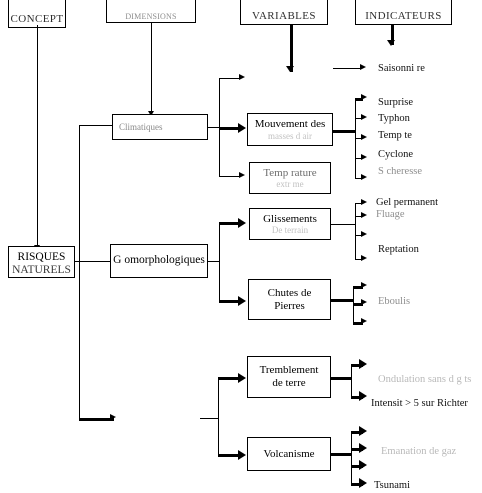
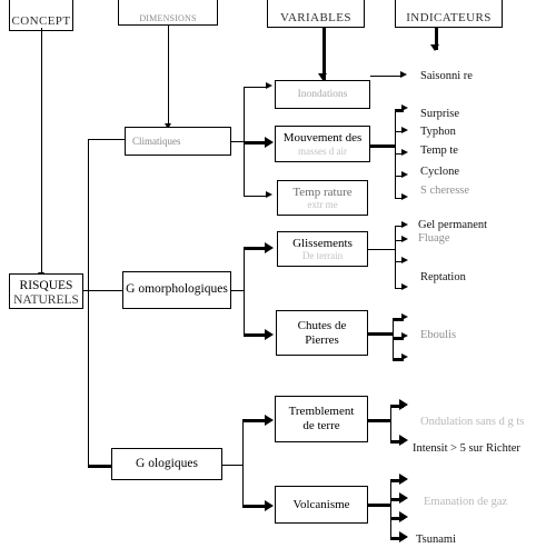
  CONCEPT
  DIMENSIONS
  VARIABLES
  INDICATEURS
  RISQUES
  NATURELS
  Climatiques
  G omorphologiques
+ G ologiques
+ Inondations
  Mouvement des
  masses d air
  Temp rature
  extr me
  Glissements
  De terrain
  Chutes de
  Pierres
  Tremblement
  de terre
  Volcanisme
  Saisonni re
  Surprise
  Typhon
  Temp te
  Cyclone
  S cheresse
  Gel permanent
  Fluage
  Reptation
  Eboulis
  Ondulation sans d g ts
  Intensit > 5 sur Richter
  Emanation de gaz
  Tsunami
